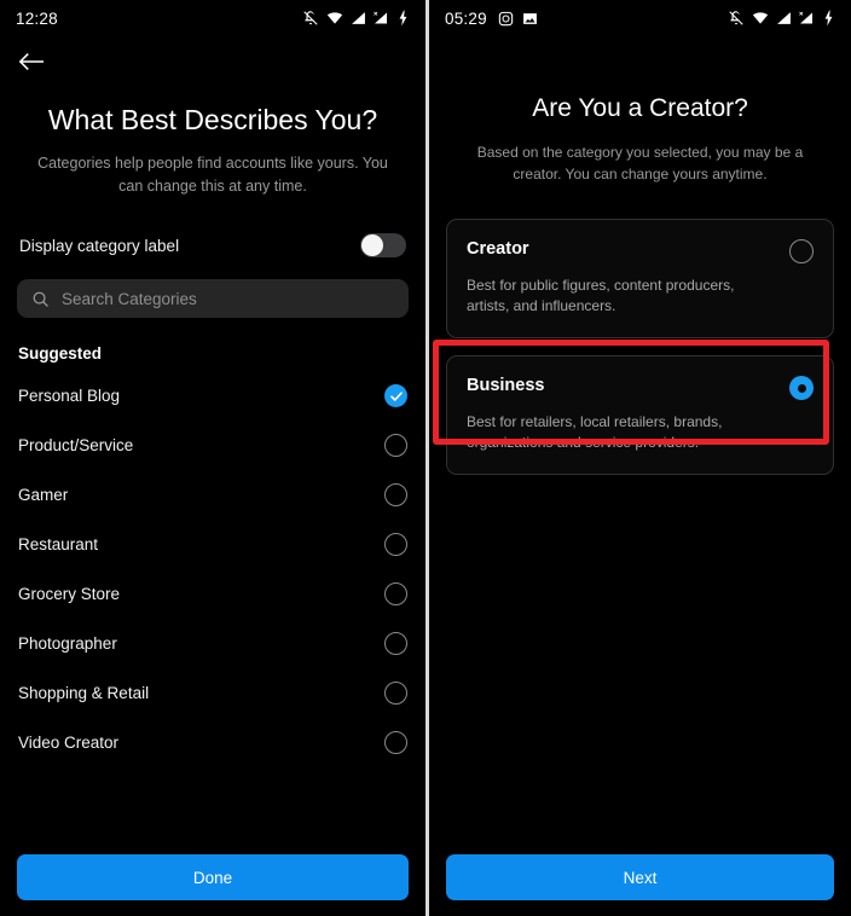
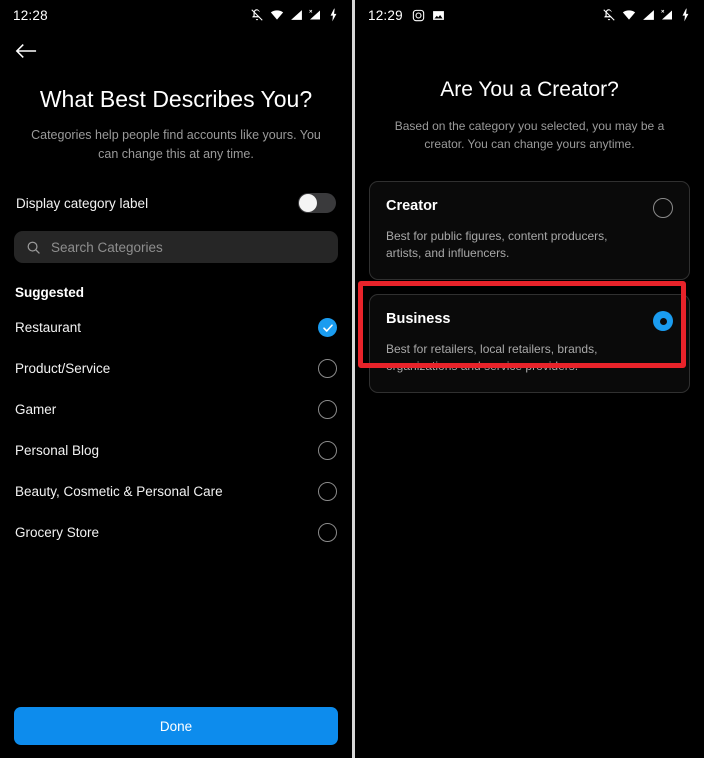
  12:28
  What Best Describes You?
  Categories help people find accounts like yours. You can change this at any time.
  Display category label
  Search Categories
  Suggested
- Personal Blog
+ Restaurant
  Product/Service
  Gamer
- Restaurant
+ Personal Blog
+ Beauty, Cosmetic & Personal Care
  Grocery Store
- Photographer
- Shopping & Retail
- Video Creator
  Done
- 05:29
+ 12:29
  Are You a Creator?
  Based on the category you selected, you may be a creator. You can change yours anytime.
  Creator
  Best for public figures, content producers, artists, and influencers.
  Business
  Best for retailers, local retailers, brands, organizations and service providers.
- Next
